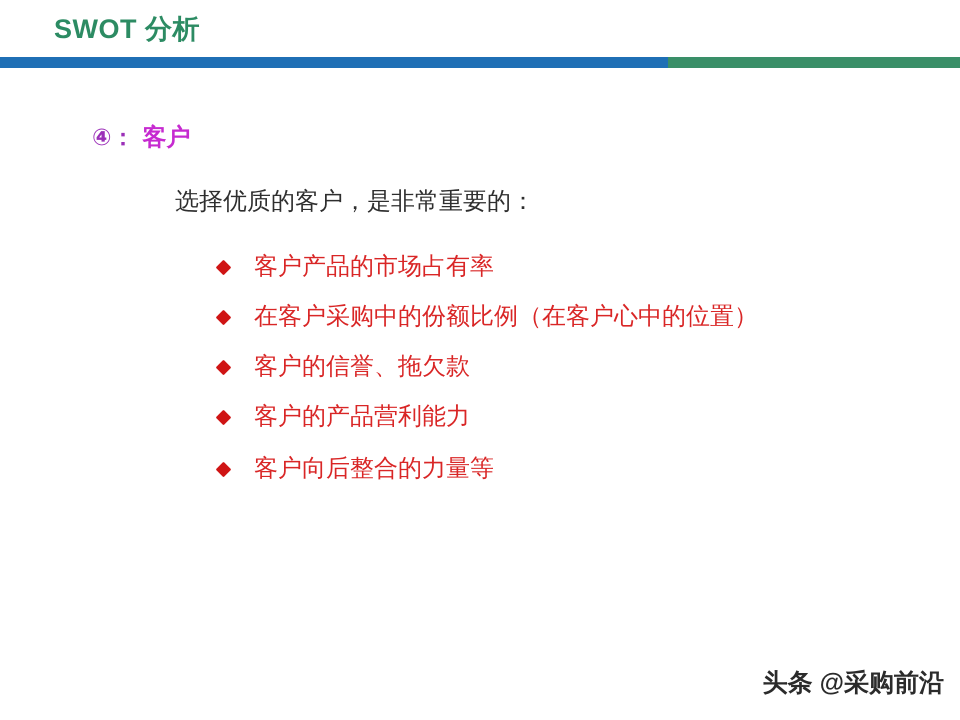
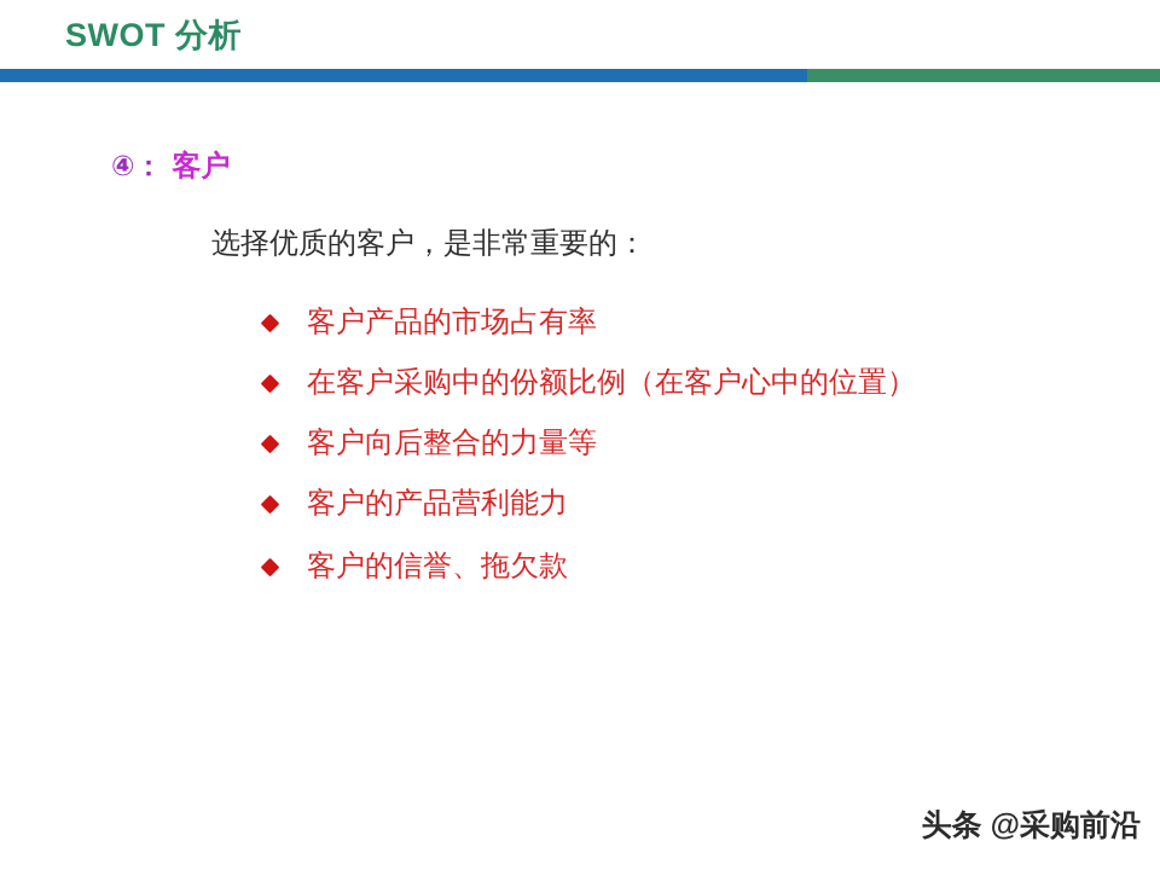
  SWOT 分析
  ④： 客户
  选择优质的客户，是非常重要的：
  客户产品的市场占有率
  在客户采购中的份额比例（在客户心中的位置）
- 客户的信誉、拖欠款
+ 客户向后整合的力量等
  客户的产品营利能力
- 客户向后整合的力量等
+ 客户的信誉、拖欠款
  头条 @采购前沿
